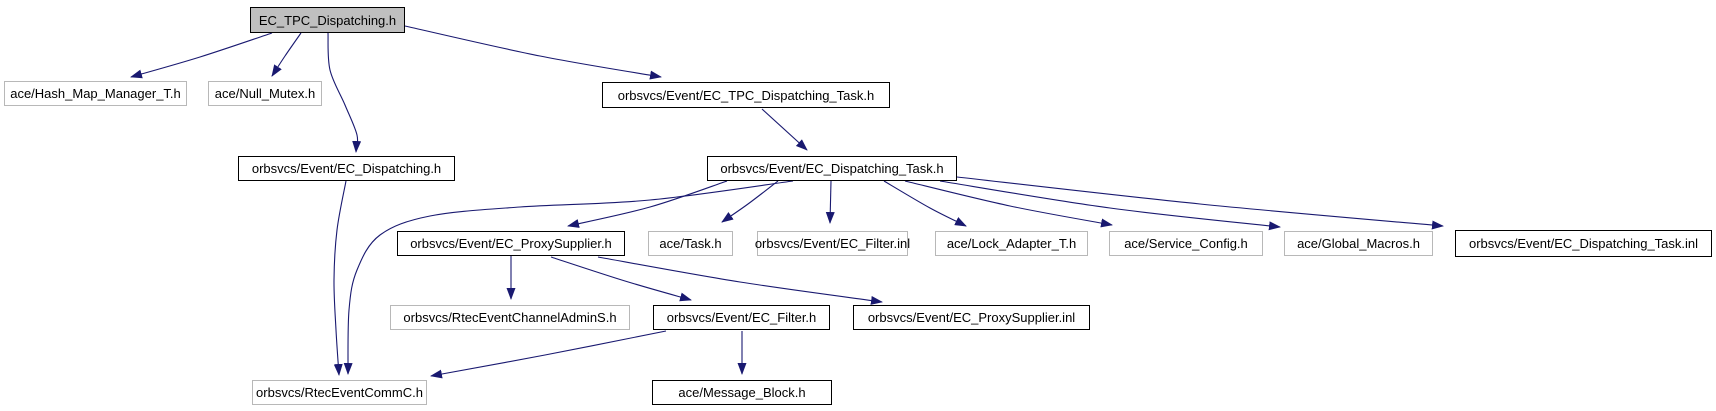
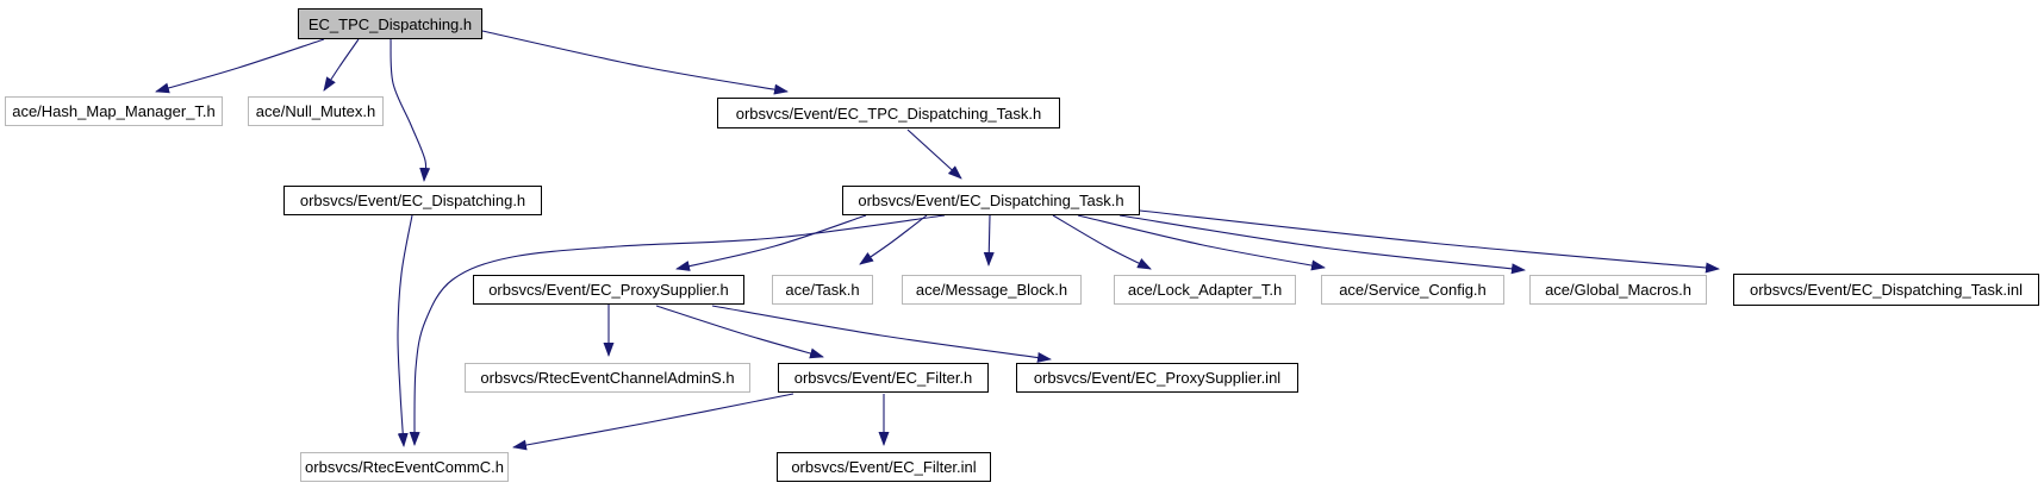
  EC_TPC_Dispatching.h
  ace/Hash_Map_Manager_T.h
  ace/Null_Mutex.h
  orbsvcs/Event/EC_TPC_Dispatching_Task.h
  orbsvcs/Event/EC_Dispatching.h
  orbsvcs/Event/EC_Dispatching_Task.h
  orbsvcs/Event/EC_ProxySupplier.h
  ace/Task.h
- orbsvcs/Event/EC_Filter.inl
+ ace/Message_Block.h
  ace/Lock_Adapter_T.h
  ace/Service_Config.h
  ace/Global_Macros.h
  orbsvcs/Event/EC_Dispatching_Task.inl
  orbsvcs/RtecEventChannelAdminS.h
  orbsvcs/Event/EC_Filter.h
  orbsvcs/Event/EC_ProxySupplier.inl
  orbsvcs/RtecEventCommC.h
- ace/Message_Block.h
+ orbsvcs/Event/EC_Filter.inl
